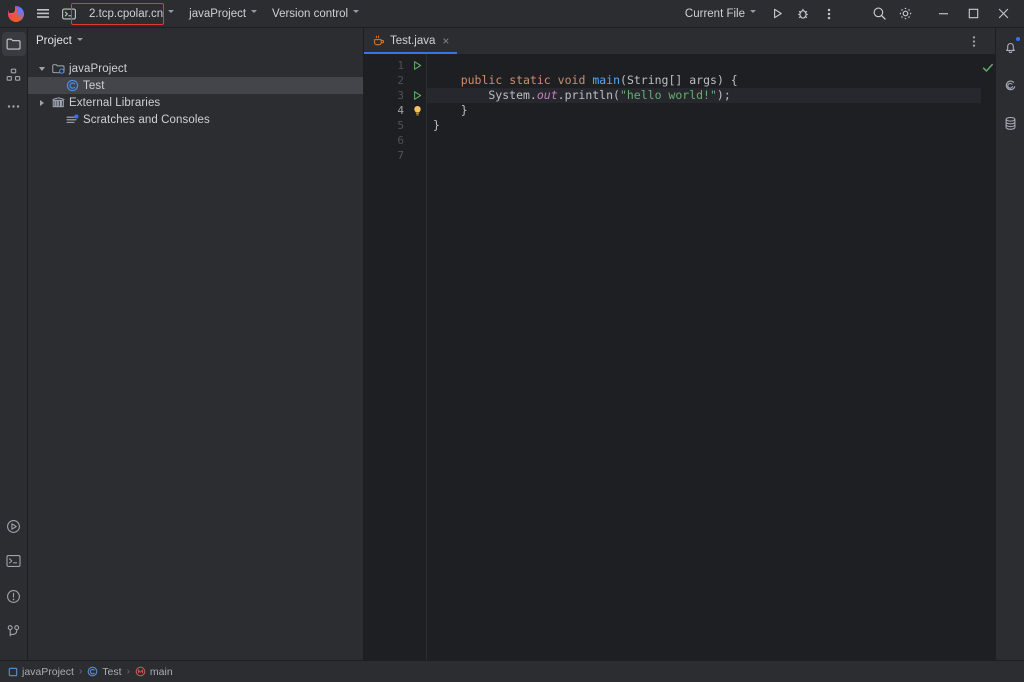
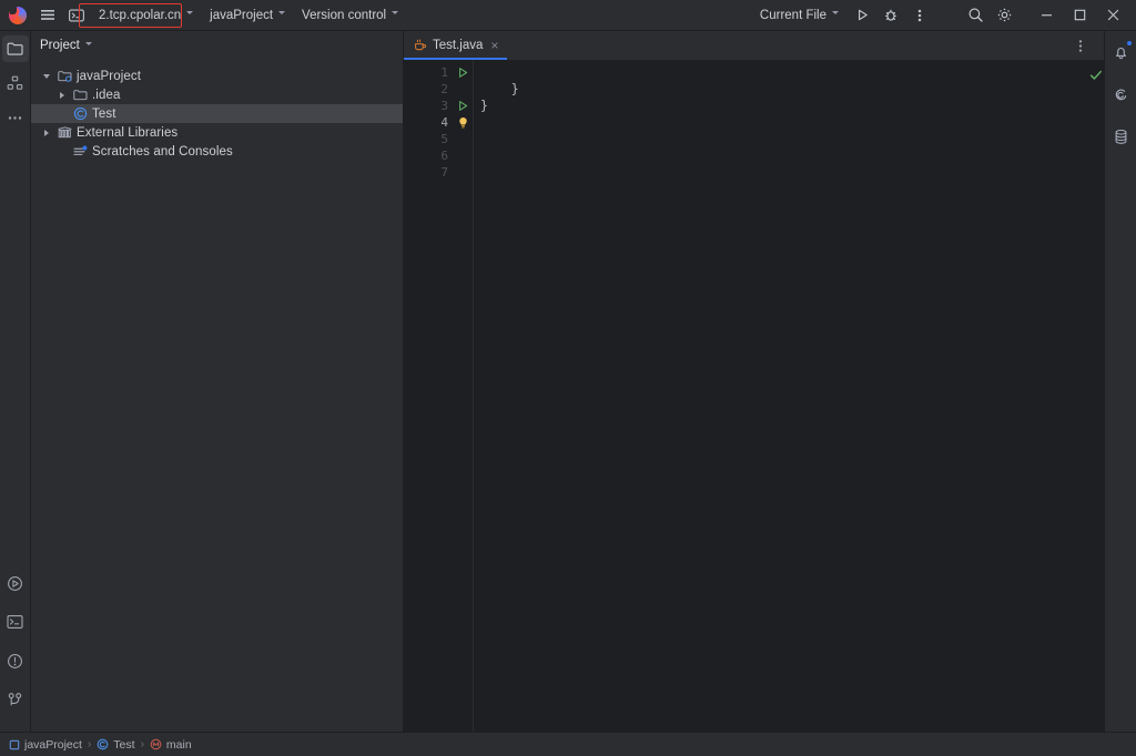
  2.tcp.cpolar.cn
  javaProject
  Version control
  Current File
  Project
  javaProject
+ .idea
  Test
  External Libraries
  Scratches and Consoles
  Test.java
  ×
  1
  2
  3
  4
  5
  6
  7
- public static void main(String[] args) {
- System.out.println("hello world!");
  }
  }
  javaProject
  ›
  Test
  ›
  main
